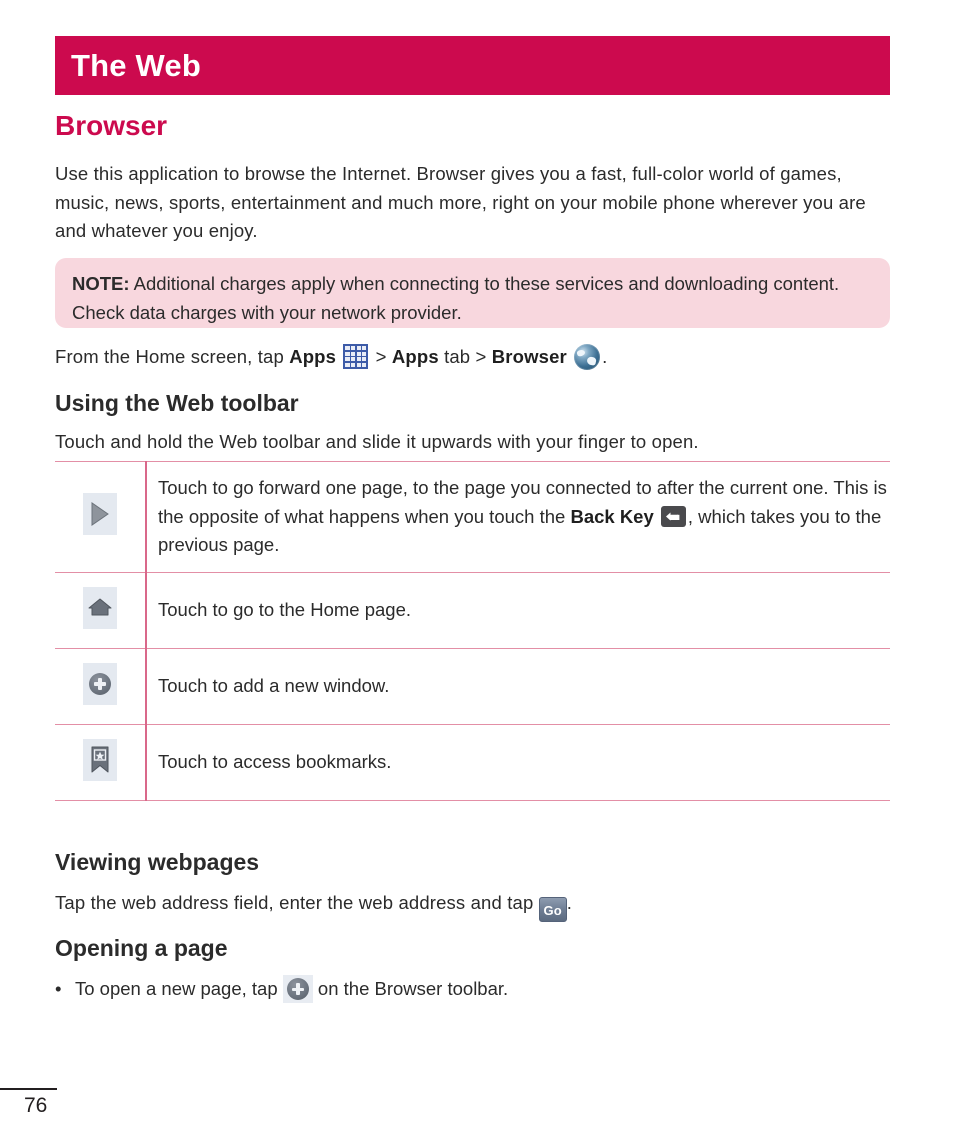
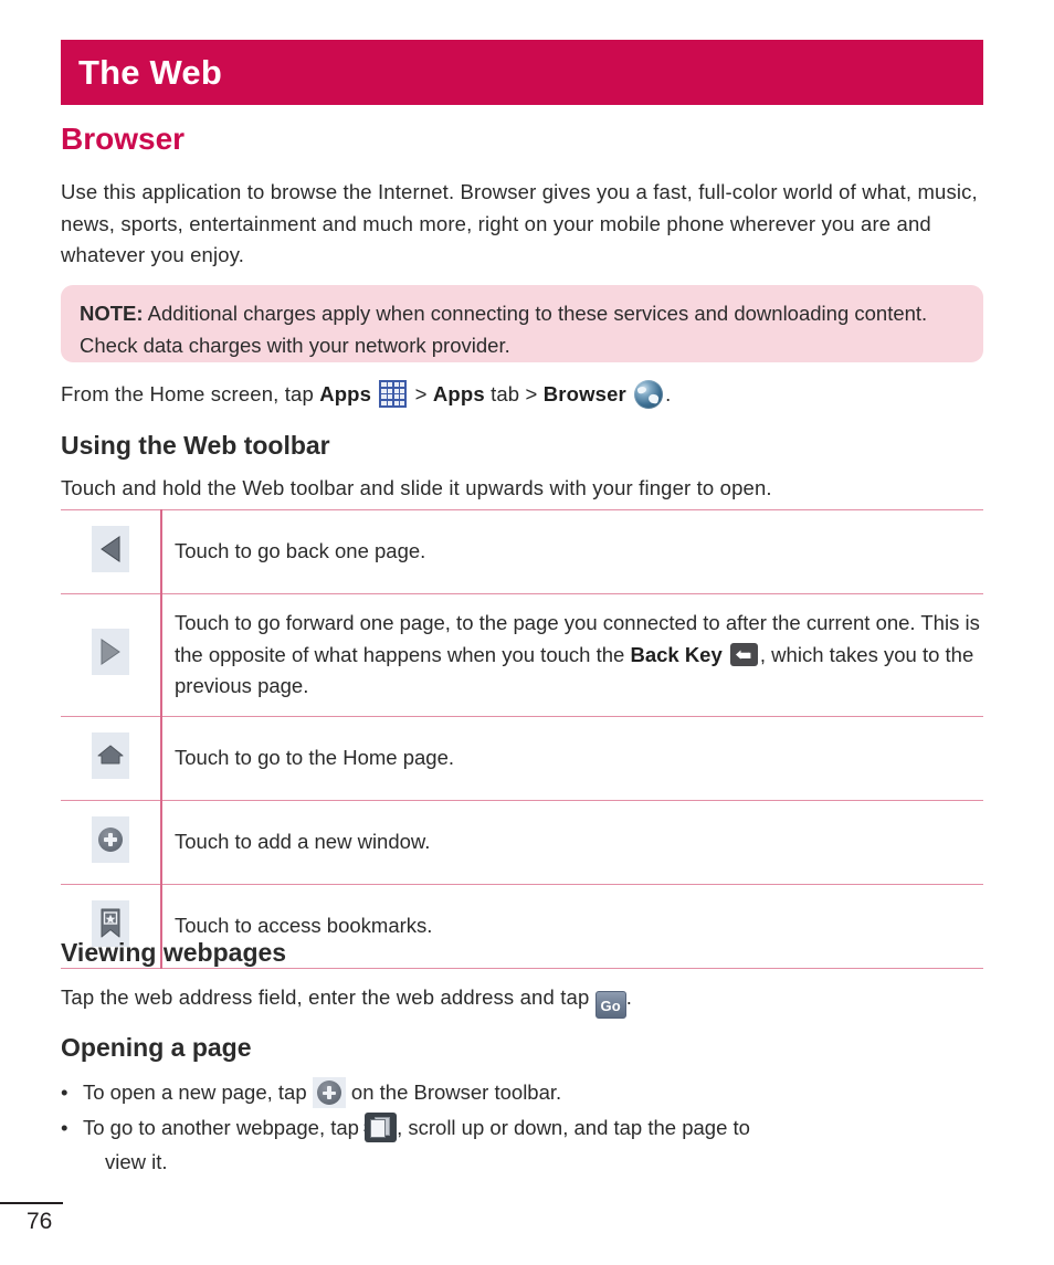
  The Web
  Browser
- Use this application to browse the Internet. Browser gives you a fast, full-color world of games, music, news, sports, entertainment and much more, right on your mobile phone wherever you are and whatever you enjoy.
+ Use this application to browse the Internet. Browser gives you a fast, full-color world of what, music, news, sports, entertainment and much more, right on your mobile phone wherever you are and whatever you enjoy.
  NOTE: Additional charges apply when connecting to these services and downloading content. Check data charges with your network provider.
  From the Home screen, tap Apps > Apps tab > Browser .
  Using the Web toolbar
  Touch and hold the Web toolbar and slide it upwards with your finger to open.
+ 	Touch to go back one page.
  	Touch to go forward one page, to the page you connected to after the current one. This is the opposite of what happens when you touch the Back Key , which takes you to the previous page.
  	Touch to go to the Home page.
  	Touch to add a new window.
  	Touch to access bookmarks.
  Viewing webpages
  Tap the web address field, enter the web address and tap Go.
  Opening a page
  • To open a new page, tap on the Browser toolbar.
+ • To go to another webpage, tap
+ 2
+ , scroll up or down, and tap the page to
+ view it.
  76
